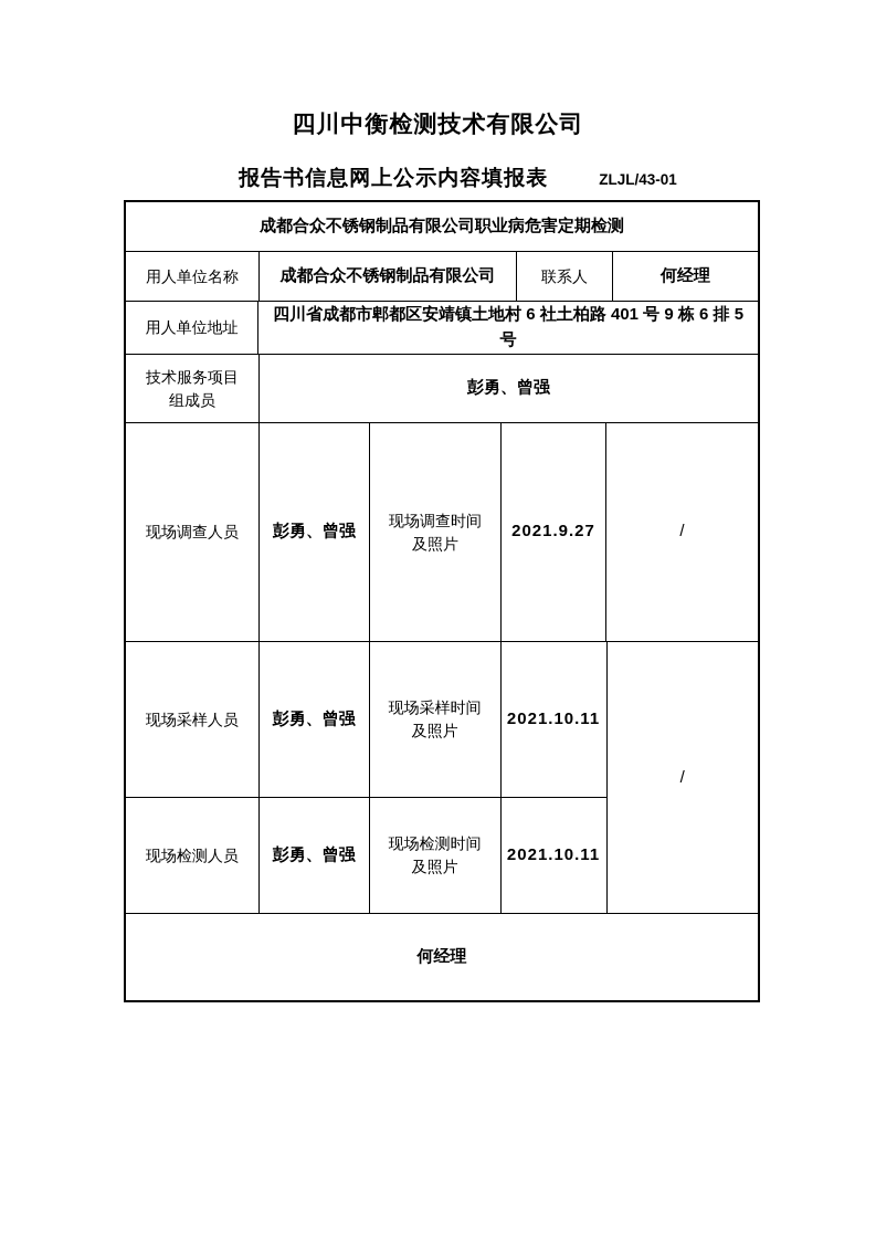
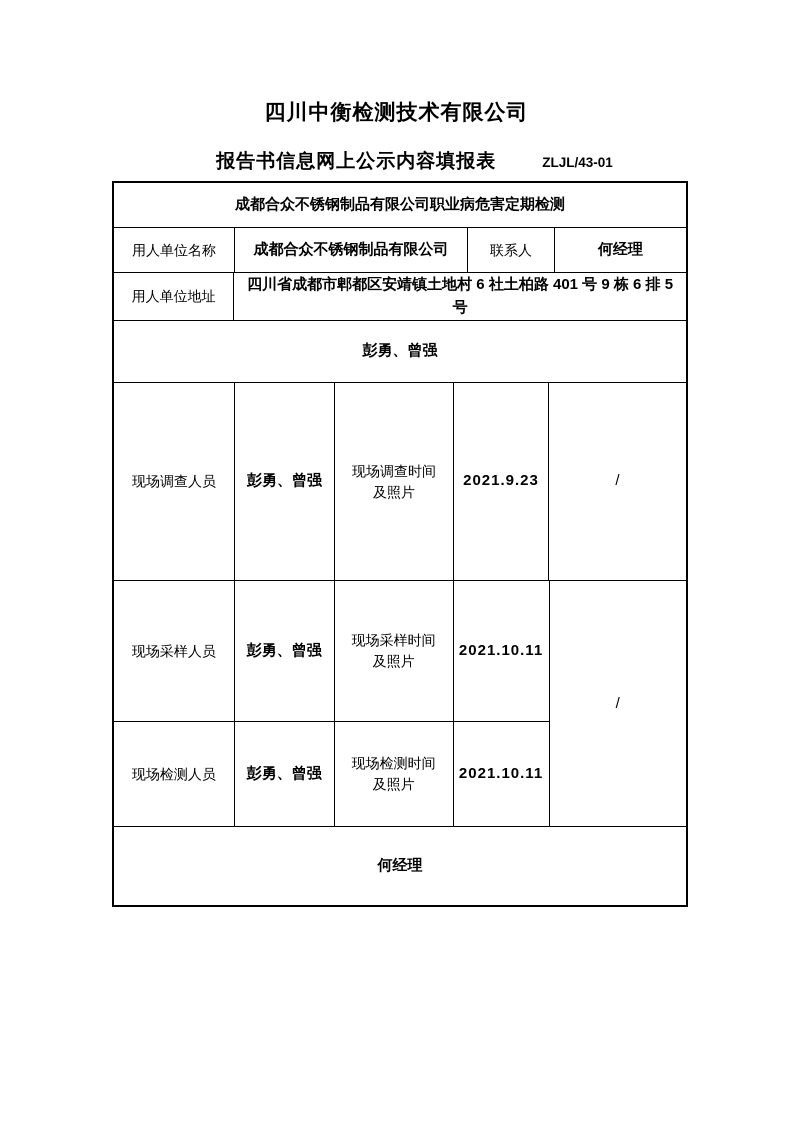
  四川中衡检测技术有限公司
  报告书信息网上公示内容填报表
  ZLJL/43-01
  成都合众不锈钢制品有限公司职业病危害定期检测
  用人单位名称
  成都合众不锈钢制品有限公司
  联系人
  何经理
  用人单位地址
  四川省成都市郫都区安靖镇土地村 6 社土柏路 401 号 9 栋 6 排 5 号
- 技术服务项目组成员
  彭勇、曾强
  现场调查人员
  彭勇、曾强
  现场调查时间及照片
- 2021.9.27
+ 2021.9.23
  /
  现场采样人员
  彭勇、曾强
  现场采样时间及照片
  2021.10.11
  现场检测人员
  彭勇、曾强
  现场检测时间及照片
  2021.10.11
  /
  何经理
